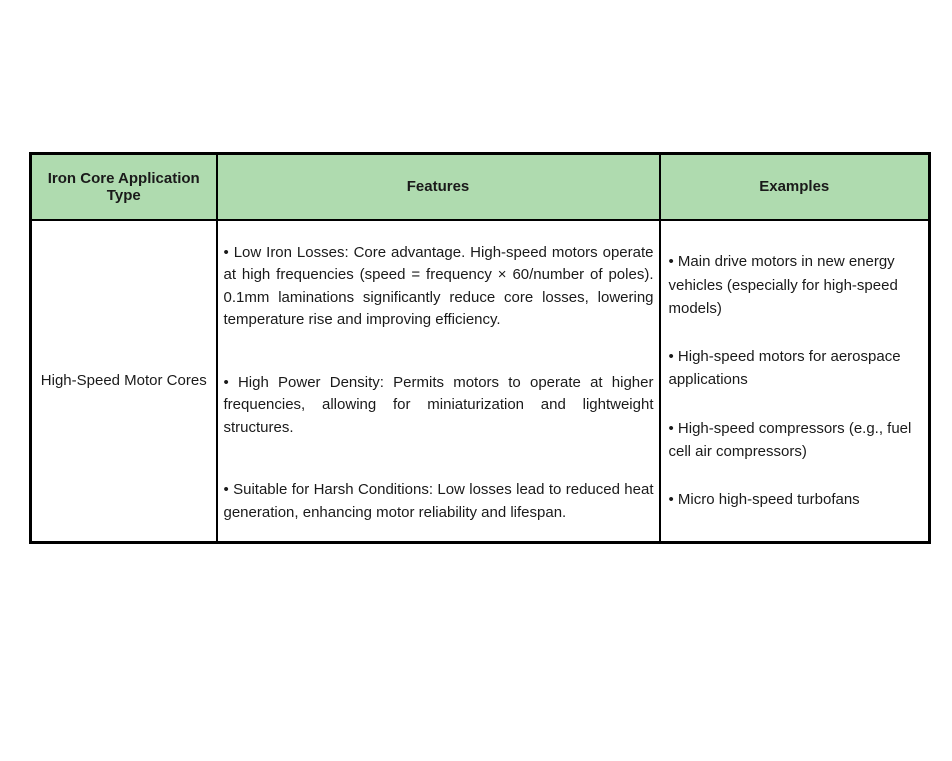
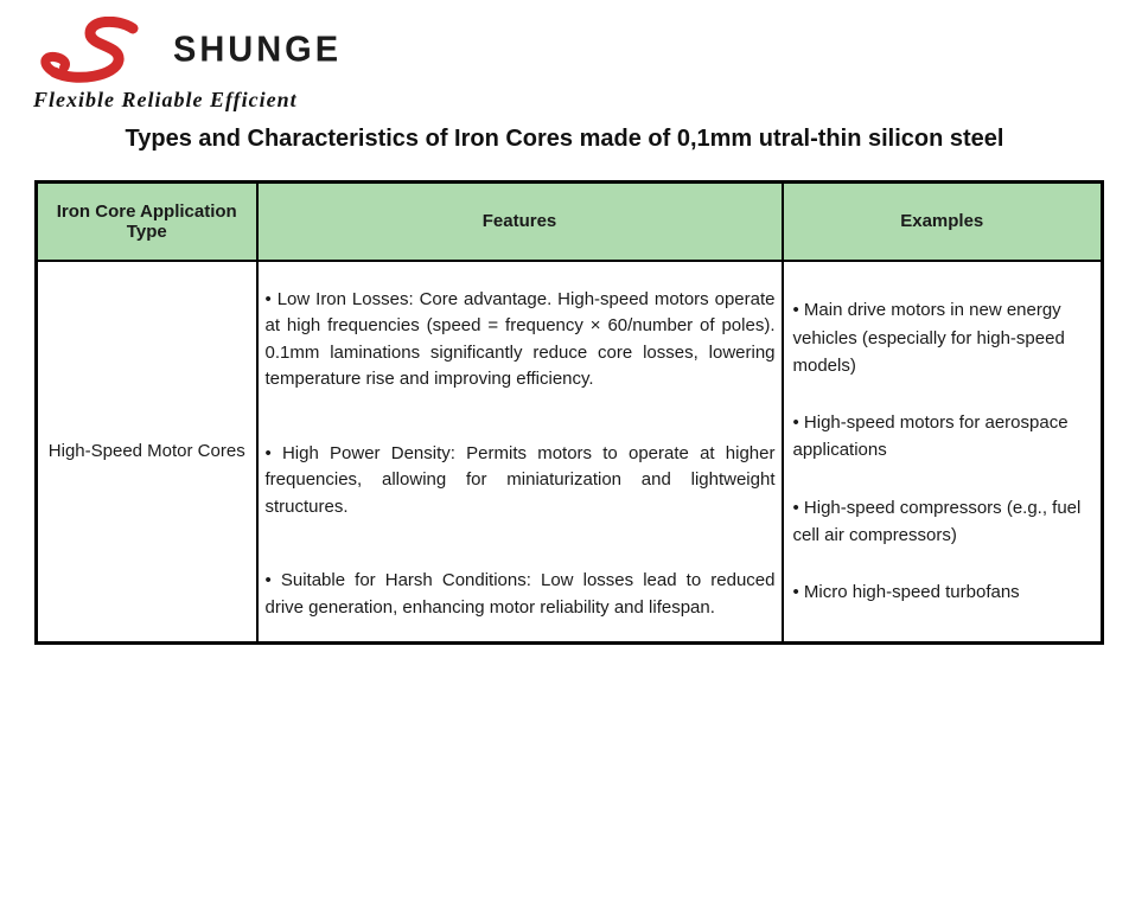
+ SHUNGE
+ Flexible Reliable Efficient
+ Types and Characteristics of Iron Cores made of 0,1mm utral-thin silicon steel
  Iron Core Application Type	Features	Examples
- High-Speed Motor Cores	• Low Iron Losses: Core advantage. High-speed motors operate at high frequencies (speed = frequency × 60/number of poles). 0.1mm laminations significantly reduce core losses, lowering temperature rise and improving efficiency. • High Power Density: Permits motors to operate at higher frequencies, allowing for miniaturization and lightweight structures. • Suitable for Harsh Conditions: Low losses lead to reduced heat generation, enhancing motor reliability and lifespan.	• Main drive motors in new energy vehicles (especially for high-speed models) • High-speed motors for aerospace applications • High-speed compressors (e.g., fuel cell air compressors) • Micro high-speed turbofans
+ High-Speed Motor Cores	• Low Iron Losses: Core advantage. High-speed motors operate at high frequencies (speed = frequency × 60/number of poles). 0.1mm laminations significantly reduce core losses, lowering temperature rise and improving efficiency. • High Power Density: Permits motors to operate at higher frequencies, allowing for miniaturization and lightweight structures. • Suitable for Harsh Conditions: Low losses lead to reduced drive generation, enhancing motor reliability and lifespan.	• Main drive motors in new energy vehicles (especially for high-speed models) • High-speed motors for aerospace applications • High-speed compressors (e.g., fuel cell air compressors) • Micro high-speed turbofans
